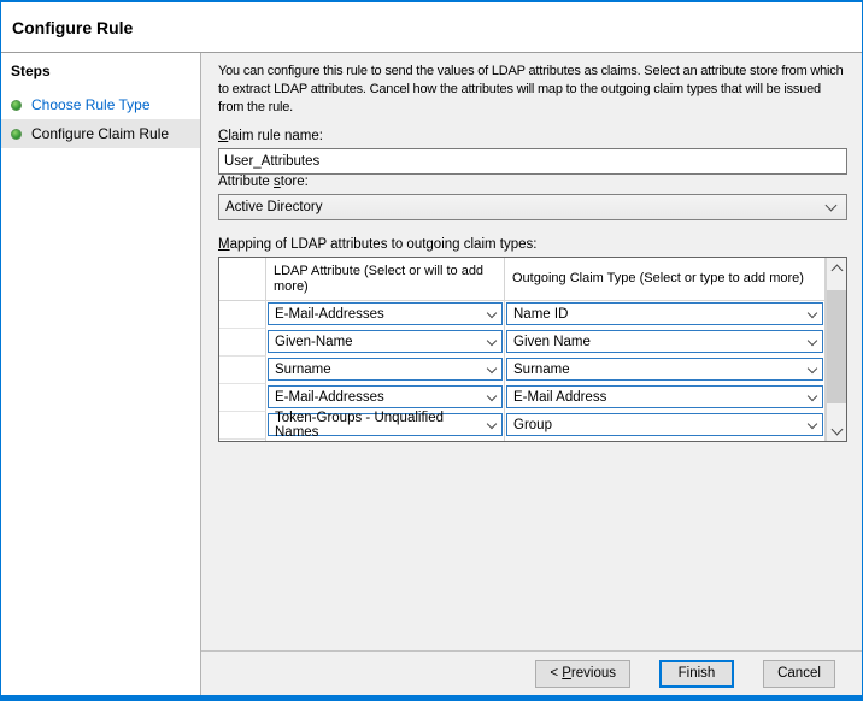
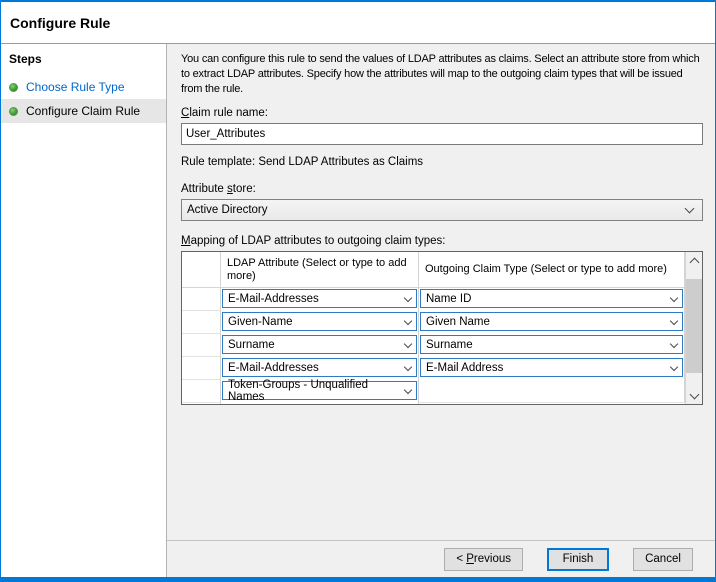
  Configure Rule
  Steps
  Choose Rule Type
  Configure Claim Rule
  You can configure this rule to send the values of LDAP attributes as claims. Select an attribute store from which
- to extract LDAP attributes. Cancel how the attributes will map to the outgoing claim types that will be issued
+ to extract LDAP attributes. Specify how the attributes will map to the outgoing claim types that will be issued
  from the rule.
  Claim rule name:
  User_Attributes
+ Rule template: Send LDAP Attributes as Claims
  Attribute store:
  Active Directory
  Mapping of LDAP attributes to outgoing claim types:
- LDAP Attribute (Select or will to add more)
+ LDAP Attribute (Select or type to add more)
  Outgoing Claim Type (Select or type to add more)
  E-Mail-Addresses
  Name ID
  Given-Name
  Given Name
  Surname
  Surname
  E-Mail-Addresses
  E-Mail Address
  Token-Groups - Unqualified Names
- Group
  < Previous
  Finish
  Cancel
